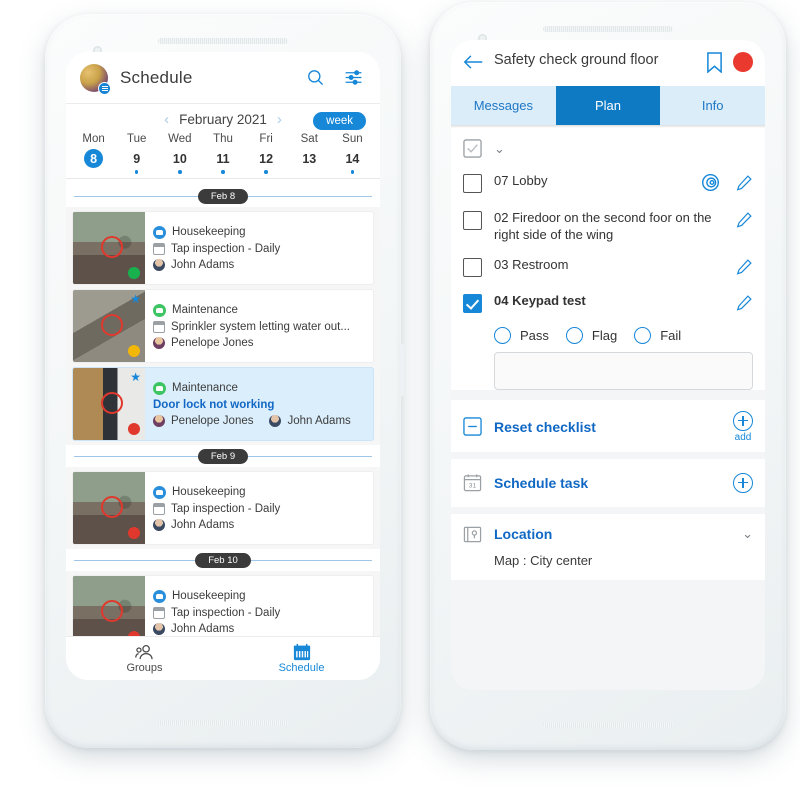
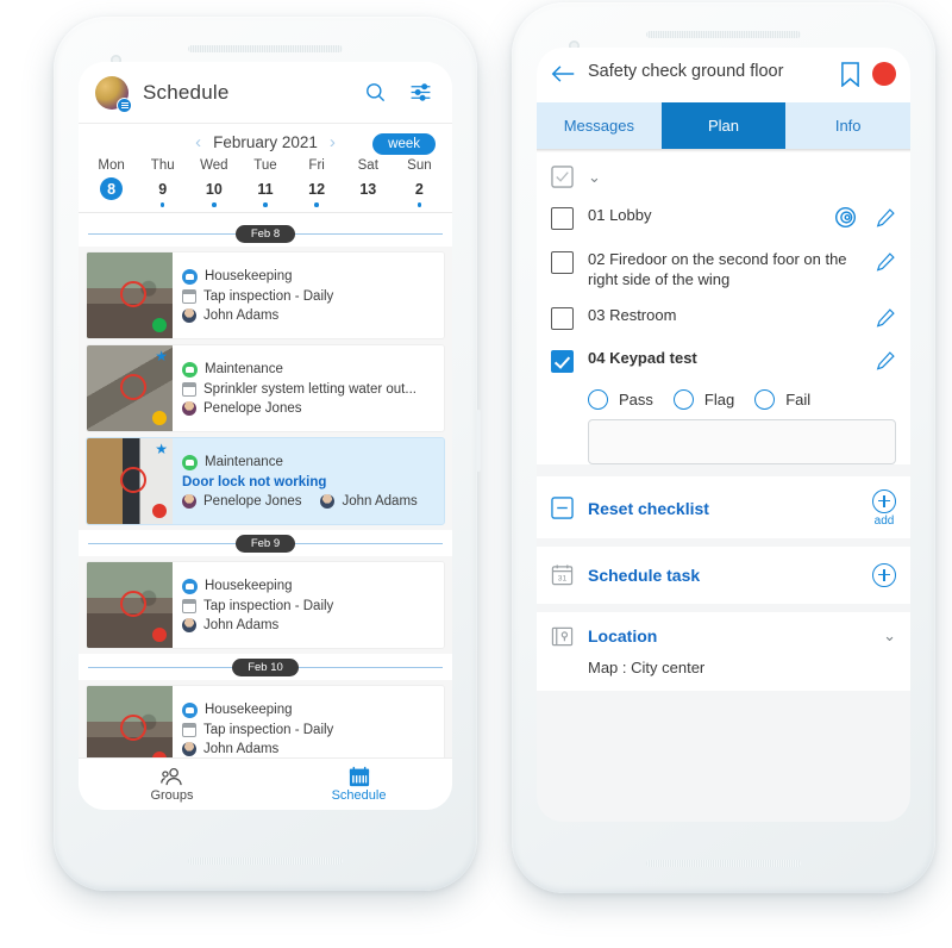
  Schedule
  ‹
  February 2021
  ›
  week
  Mon
  8
- Tue
+ Thu
  9
  Wed
  10
- Thu
+ Tue
  11
  Fri
  12
  Sat
  13
  Sun
- 14
+ 2
  Feb 8
  Housekeeping
  Tap inspection - Daily
  John Adams
  ★
  Maintenance
  Sprinkler system letting water out...
  Penelope Jones
  ★
  Maintenance
  Door lock not working
  Penelope Jones
  John Adams
  Feb 9
  Housekeeping
  Tap inspection - Daily
  John Adams
  Feb 10
  Housekeeping
  Tap inspection - Daily
  John Adams
  Groups
  Schedule
  Safety check ground floor
  Messages
  Plan
  Info
  ⌄
- 07 Lobby
+ 01 Lobby
  02 Firedoor on the second foor on the right side of the wing
  03 Restroom
  04 Keypad test
  Pass
  Flag
  Fail
  Reset checklist
  add
  Schedule task
  Location
  ⌄
  Map : City center
